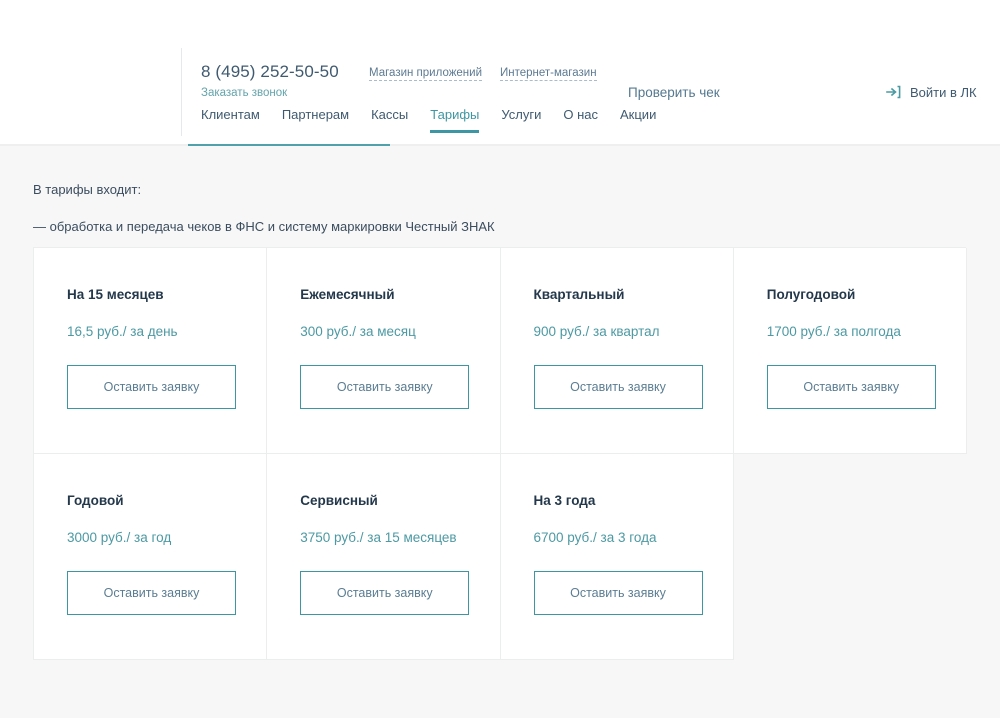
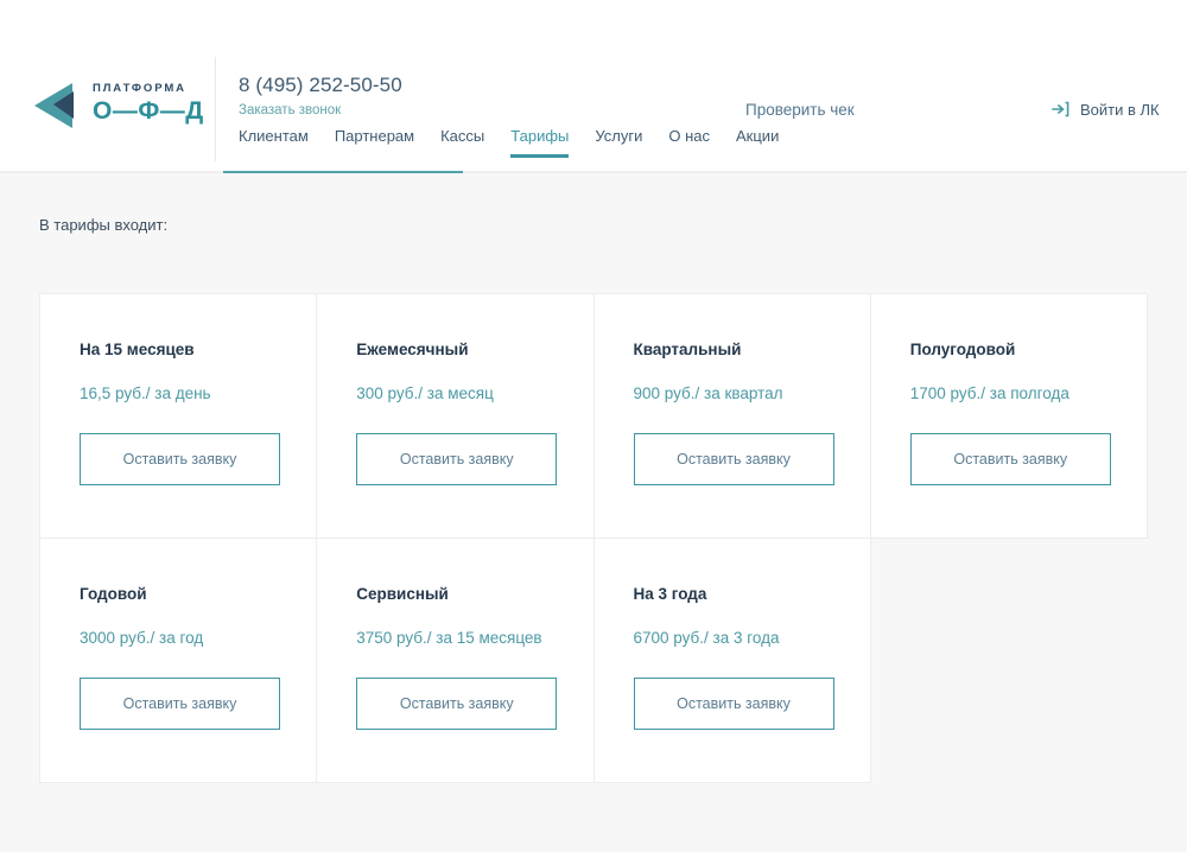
+ ПЛАТФОРМА
+ О—Ф—Д
  8 (495) 252-50-50
  Заказать звонок
- Магазин приложений
- Интернет-магазин
  Клиентам
  Партнерам
  Кассы
  Тарифы
  Услуги
  О нас
  Акции
  Проверить чек
  Войти в ЛК
  В тарифы входит:
- — обработка и передача чеков в ФНС и систему маркировки Честный ЗНАК
  На 15 месяцев
  16,5 руб./ за день
  Оставить заявку
  Ежемесячный
  300 руб./ за месяц
  Оставить заявку
  Квартальный
  900 руб./ за квартал
  Оставить заявку
  Полугодовой
  1700 руб./ за полгода
  Оставить заявку
  Годовой
  3000 руб./ за год
  Оставить заявку
  Сервисный
  3750 руб./ за 15 месяцев
  Оставить заявку
  На 3 года
  6700 руб./ за 3 года
  Оставить заявку
